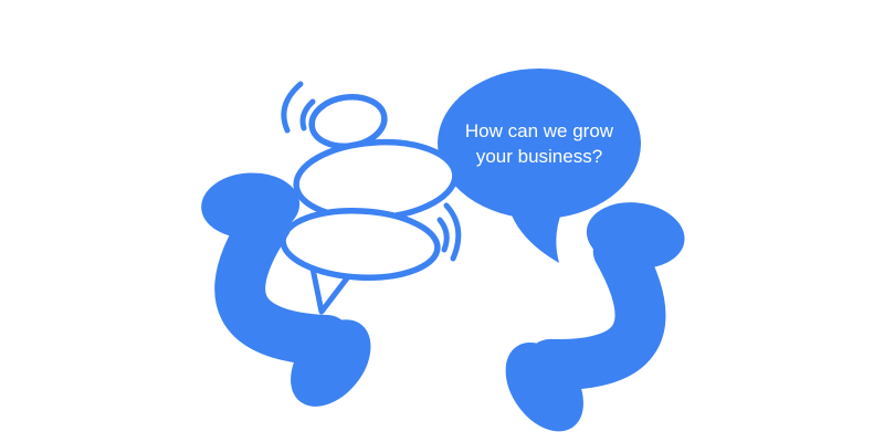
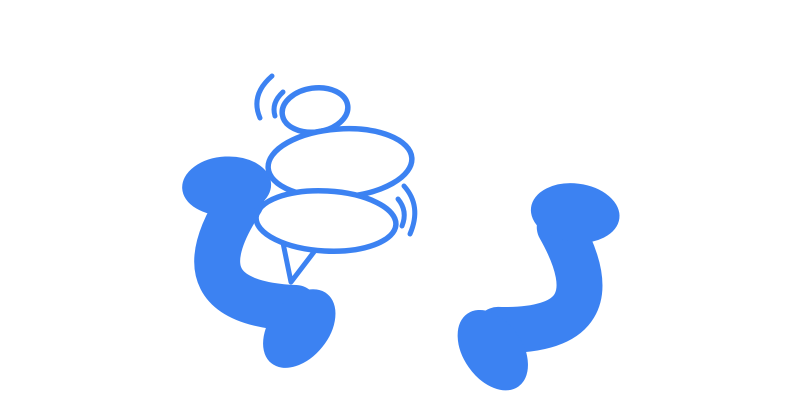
- How can we grow
- your business?
